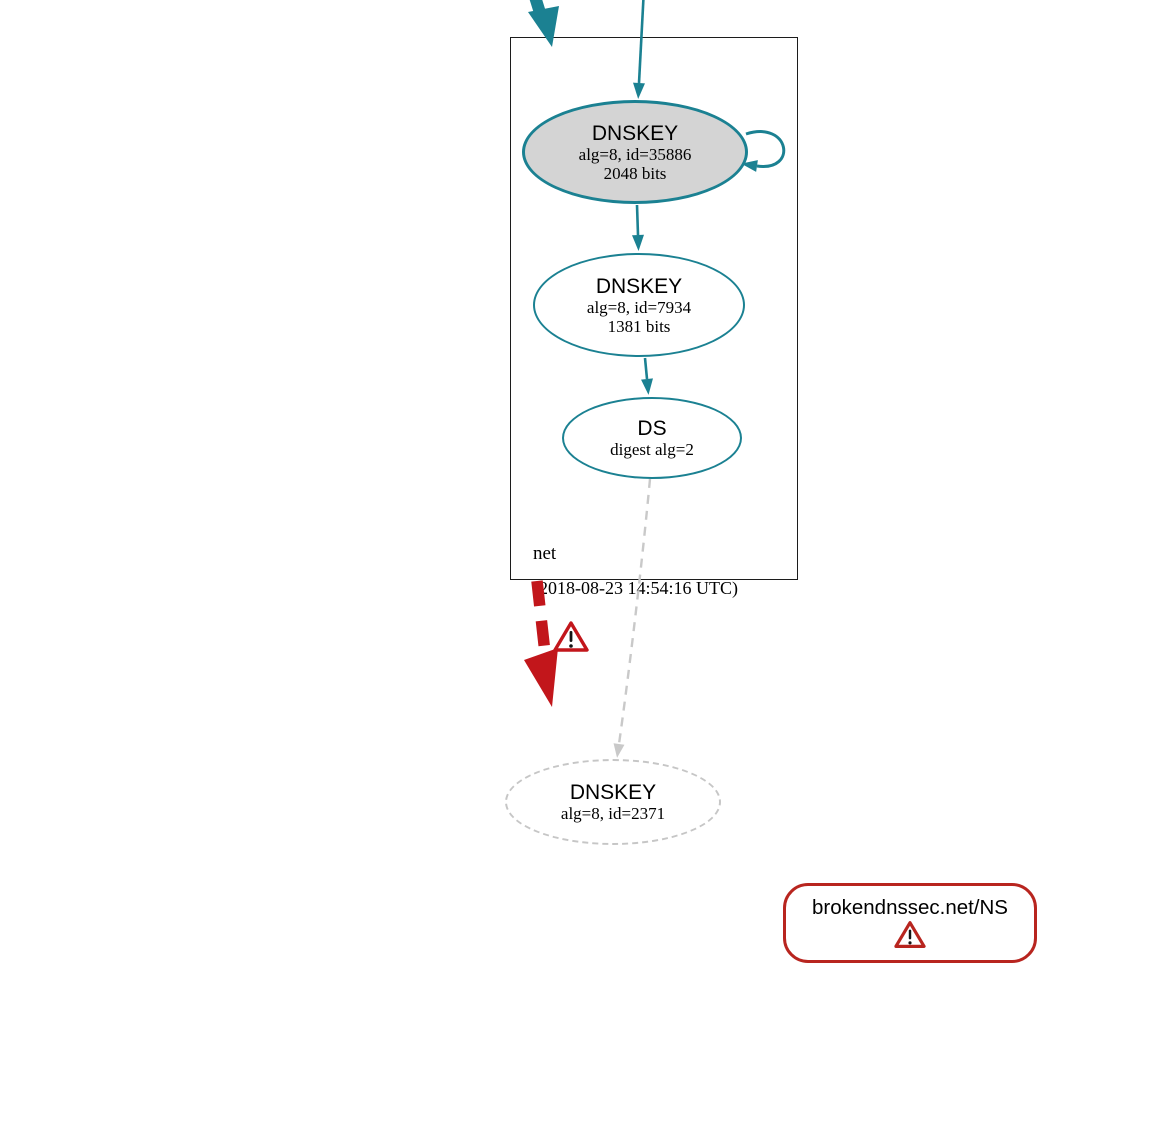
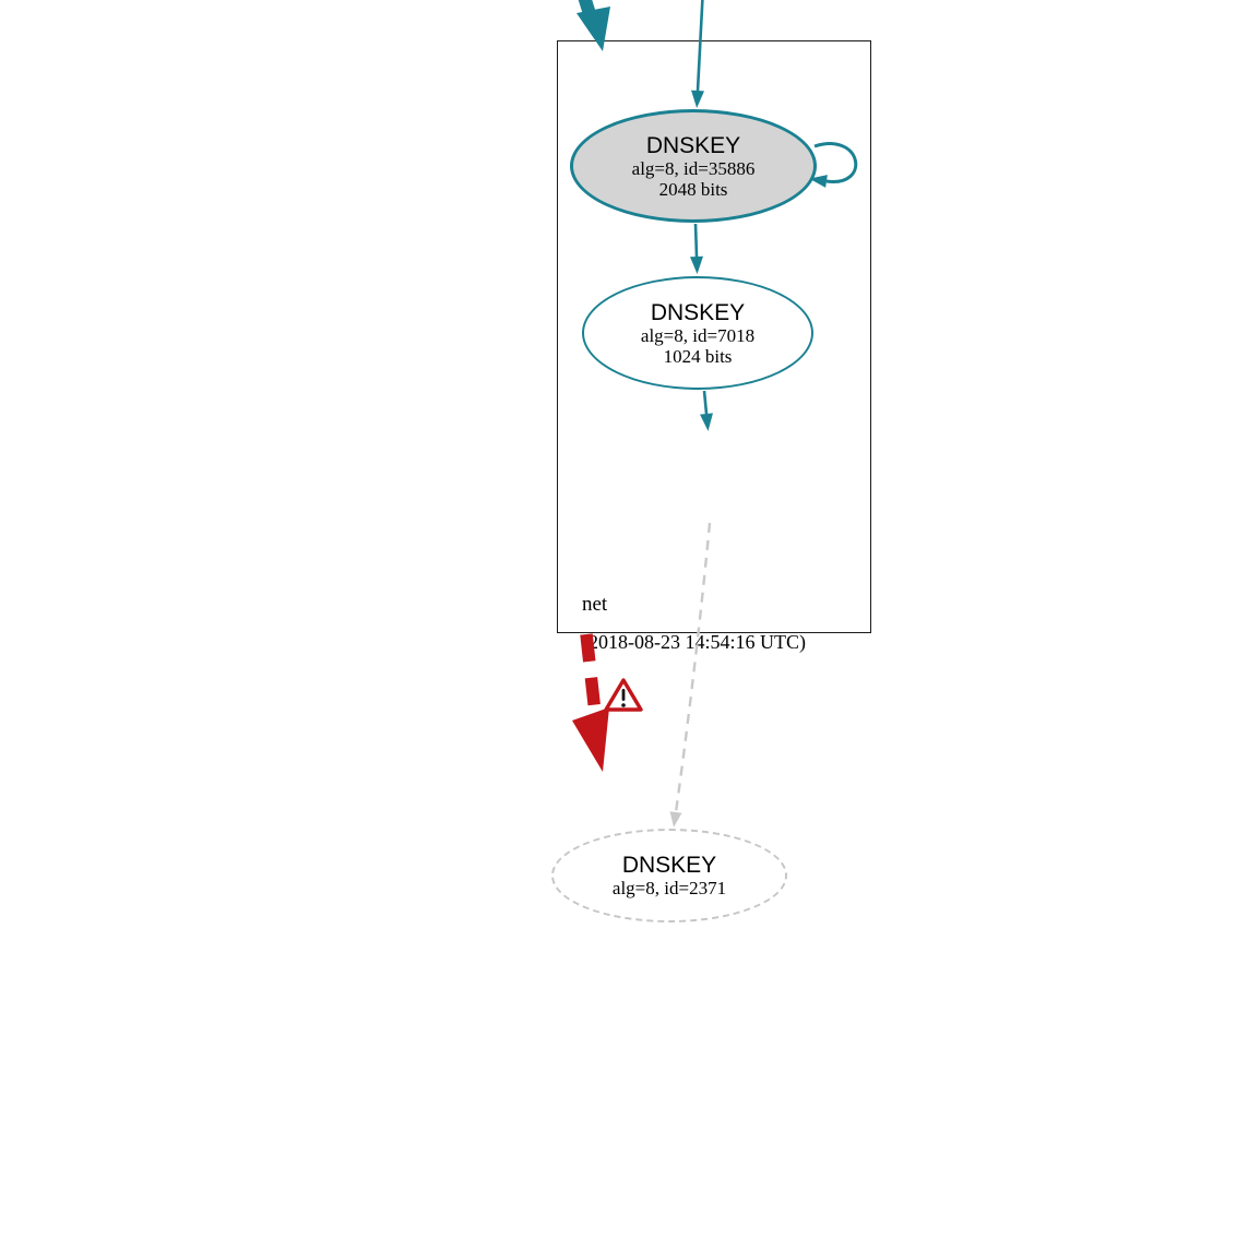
  net
  018-08-23 14:54:16 UTC)
  DNSKEY
  alg=8, id=35886
  2048 bits
  DNSKEY
- alg=8, id=7934
+ alg=8, id=7018
- 1381 bits
+ 1024 bits
- DS
- digest alg=2
  DNSKEY
  alg=8, id=2371
- brokendnssec.net/NS
